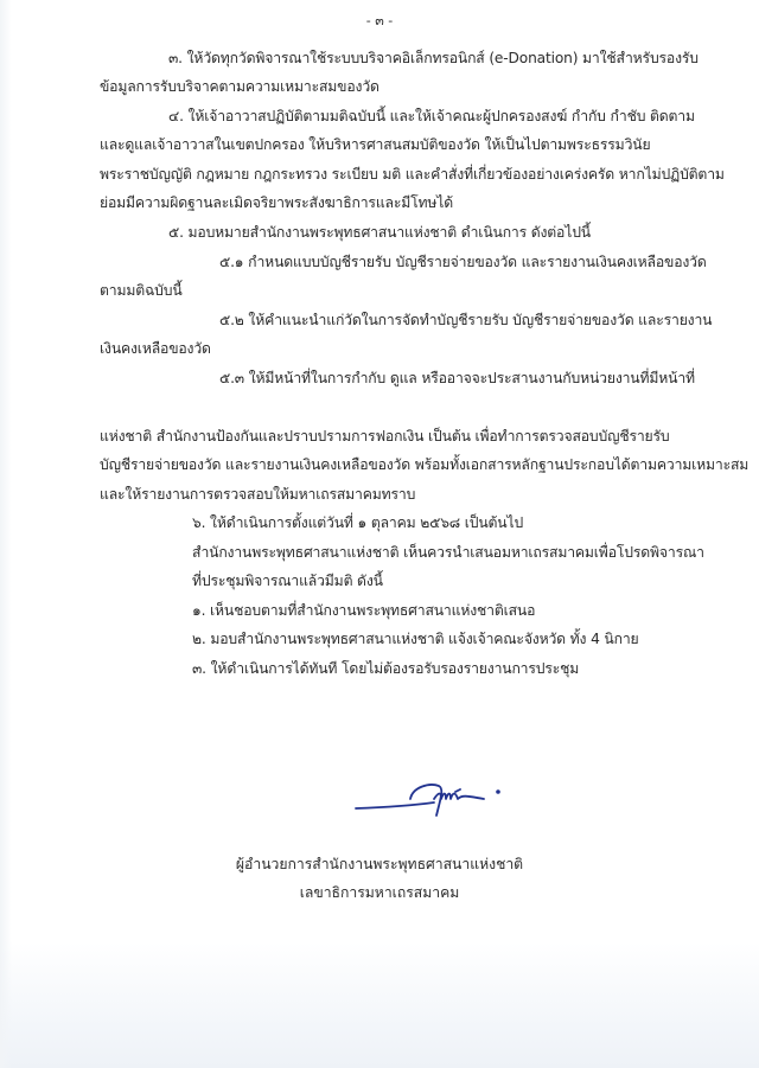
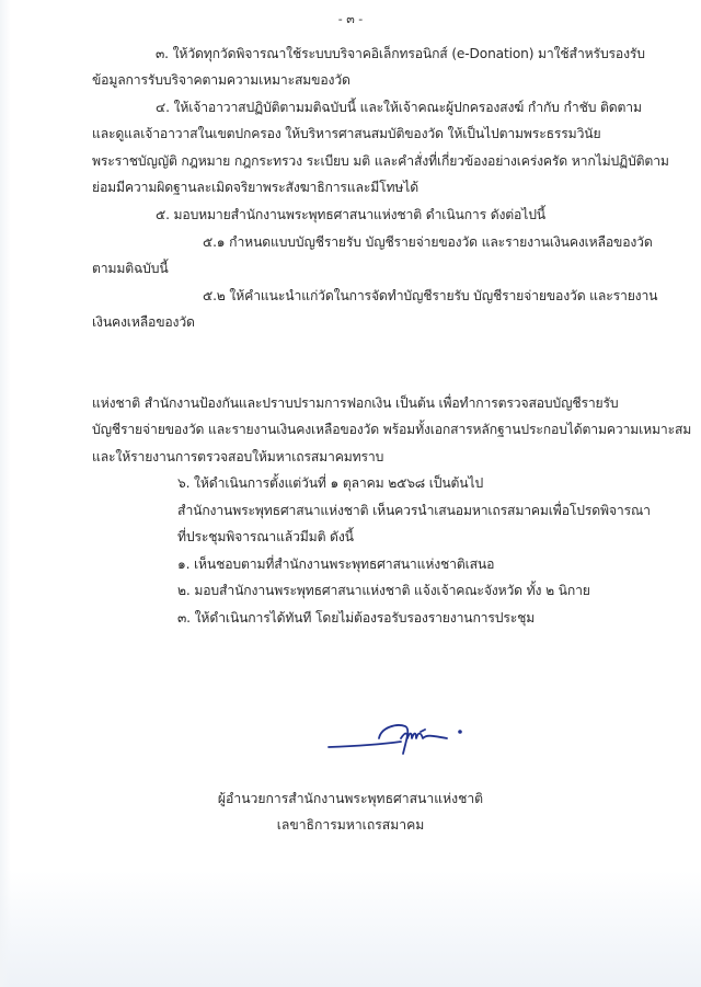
  - ๓ -
  ๓. ให้วัดทุกวัดพิจารณาใช้ระบบบริจาคอิเล็กทรอนิกส์ (e-Donation) มาใช้สำหรับรองรับ
  ข้อมูลการรับบริจาคตามความเหมาะสมของวัด
  ๔. ให้เจ้าอาวาสปฏิบัติตามมติฉบับนี้ และให้เจ้าคณะผู้ปกครองสงฆ์ กำกับ กำชับ ติดตาม
  และดูแลเจ้าอาวาสในเขตปกครอง ให้บริหารศาสนสมบัติของวัด ให้เป็นไปตามพระธรรมวินัย
  พระราชบัญญัติ กฎหมาย กฎกระทรวง ระเบียบ มติ และคำสั่งที่เกี่ยวข้องอย่างเคร่งครัด หากไม่ปฏิบัติตาม
  ย่อมมีความผิดฐานละเมิดจริยาพระสังฆาธิการและมีโทษได้
  ๕. มอบหมายสำนักงานพระพุทธศาสนาแห่งชาติ ดำเนินการ ดังต่อไปนี้
  ๕.๑ กำหนดแบบบัญชีรายรับ บัญชีรายจ่ายของวัด และรายงานเงินคงเหลือของวัด
  ตามมติฉบับนี้
  ๕.๒ ให้คำแนะนำแก่วัดในการจัดทำบัญชีรายรับ บัญชีรายจ่ายของวัด และรายงาน
  เงินคงเหลือของวัด
- ๕.๓ ให้มีหน้าที่ในการกำกับ ดูแล หรืออาจจะประสานงานกับหน่วยงานที่มีหน้าที่
  แห่งชาติ สำนักงานป้องกันและปราบปรามการฟอกเงิน เป็นต้น เพื่อทำการตรวจสอบบัญชีรายรับ
  บัญชีรายจ่ายของวัด และรายงานเงินคงเหลือของวัด พร้อมทั้งเอกสารหลักฐานประกอบได้ตามความเหมาะสม
  และให้รายงานการตรวจสอบให้มหาเถรสมาคมทราบ
  ๖. ให้ดำเนินการตั้งแต่วันที่ ๑ ตุลาคม ๒๕๖๘ เป็นต้นไป
  สำนักงานพระพุทธศาสนาแห่งชาติ เห็นควรนำเสนอมหาเถรสมาคมเพื่อโปรดพิจารณา
  ที่ประชุมพิจารณาแล้วมีมติ ดังนี้
  ๑. เห็นชอบตามที่สำนักงานพระพุทธศาสนาแห่งชาติเสนอ
- ๒. มอบสำนักงานพระพุทธศาสนาแห่งชาติ แจ้งเจ้าคณะจังหวัด ทั้ง 4 นิกาย
+ ๒. มอบสำนักงานพระพุทธศาสนาแห่งชาติ แจ้งเจ้าคณะจังหวัด ทั้ง ๒ นิกาย
  ๓. ให้ดำเนินการได้ทันที โดยไม่ต้องรอรับรองรายงานการประชุม
  ผู้อำนวยการสำนักงานพระพุทธศาสนาแห่งชาติ
  เลขาธิการมหาเถรสมาคม
